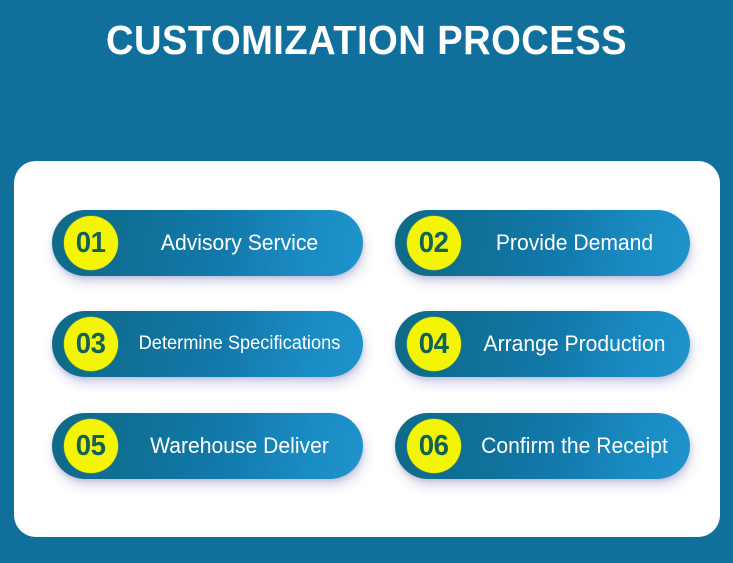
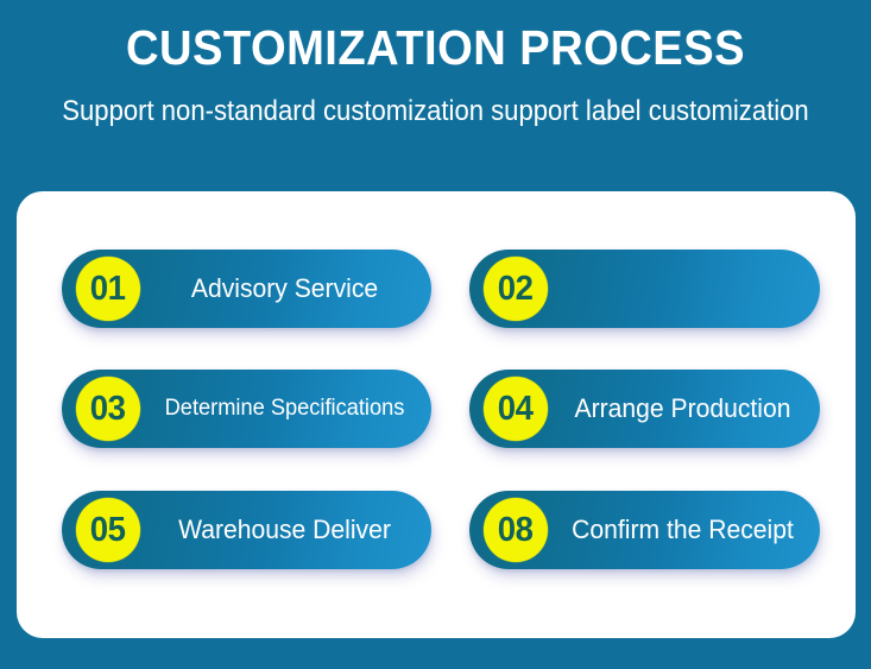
  CUSTOMIZATION PROCESS
+ Support non-standard customization support label customization
  01
  Advisory Service
  02
- Provide Demand
  03
  Determine Specifications
  04
  Arrange Production
  05
  Warehouse Deliver
- 06
+ 08
  Confirm the Receipt
